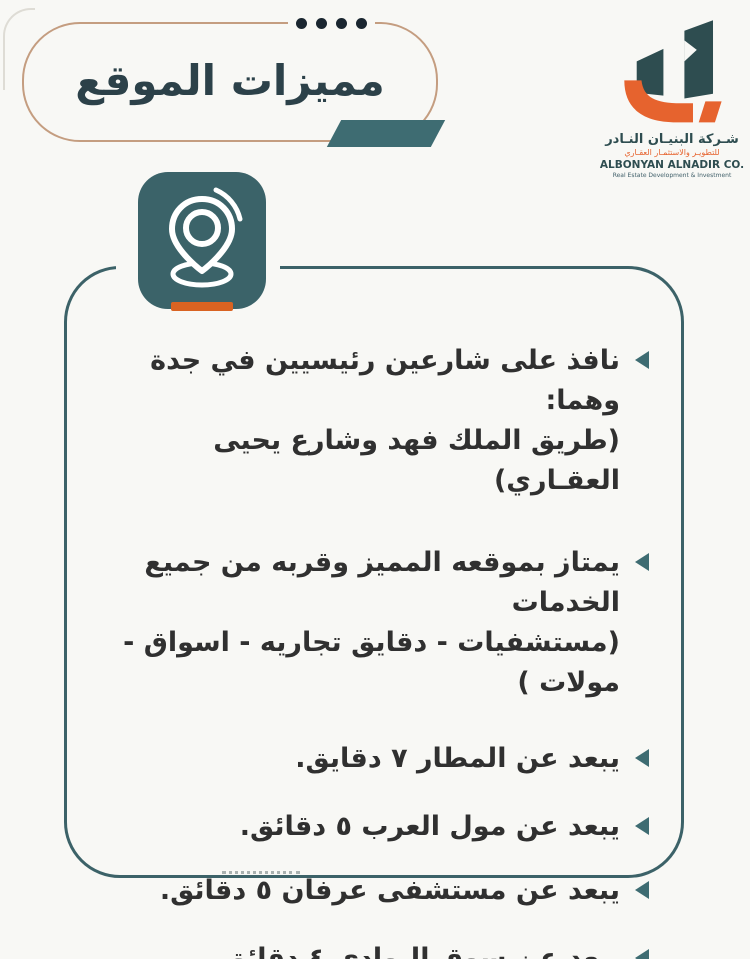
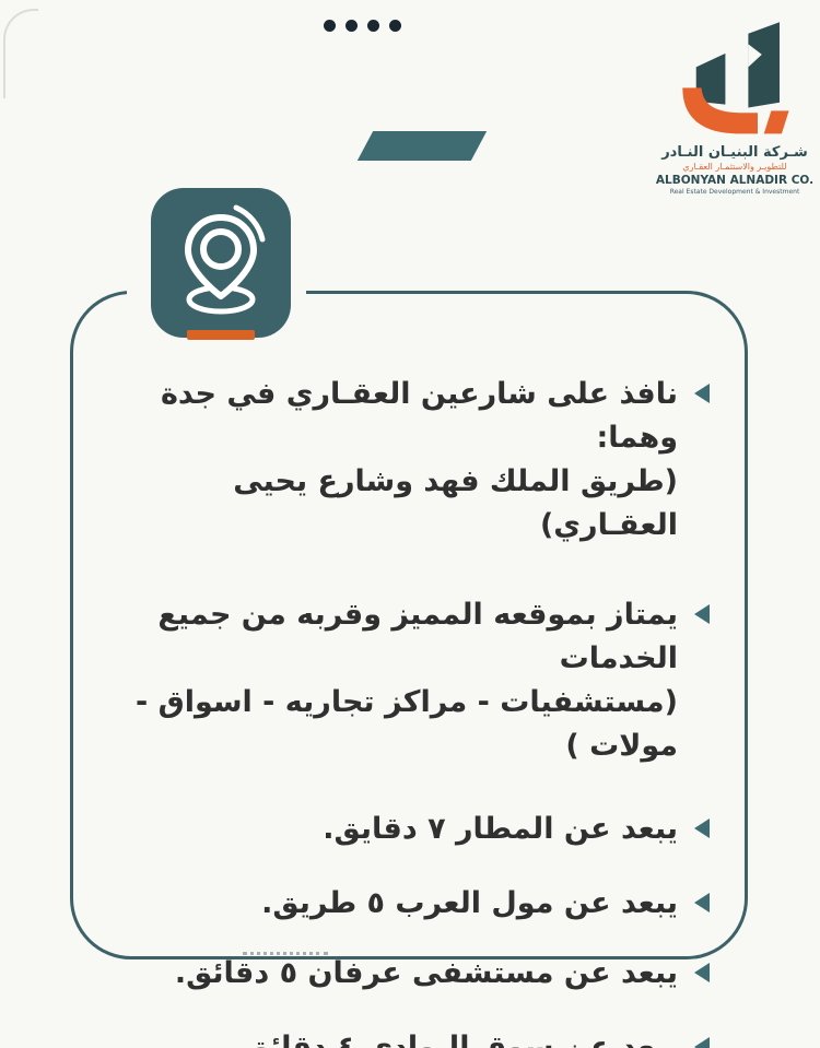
- مميزات الموقع
  شـركة البنيـان النـادر
  للتطويـر والاستثمـار العقـاري
  ALBONYAN ALNADIR CO.
- نافذ على شارعين رئيسيين في جدة وهما:
+ نافذ على شارعين العقـاري في جدة وهما:
  (طريق الملك فهد وشارع يحيى العقـاري)
  يمتاز بموقعه المميز وقربه من جميع الخدمات
- (مستشفيات - دقايق تجاريه - اسواق - مولات )
+ (مستشفيات - مراكز تجاريه - اسواق - مولات )
  يبعد عن المطار ٧ دقايق.
- يبعد عن مول العرب ٥ دقائق.
+ يبعد عن مول العرب ٥ طريق.
  يبعد عن مستشفى عرفان ٥ دقائق.
